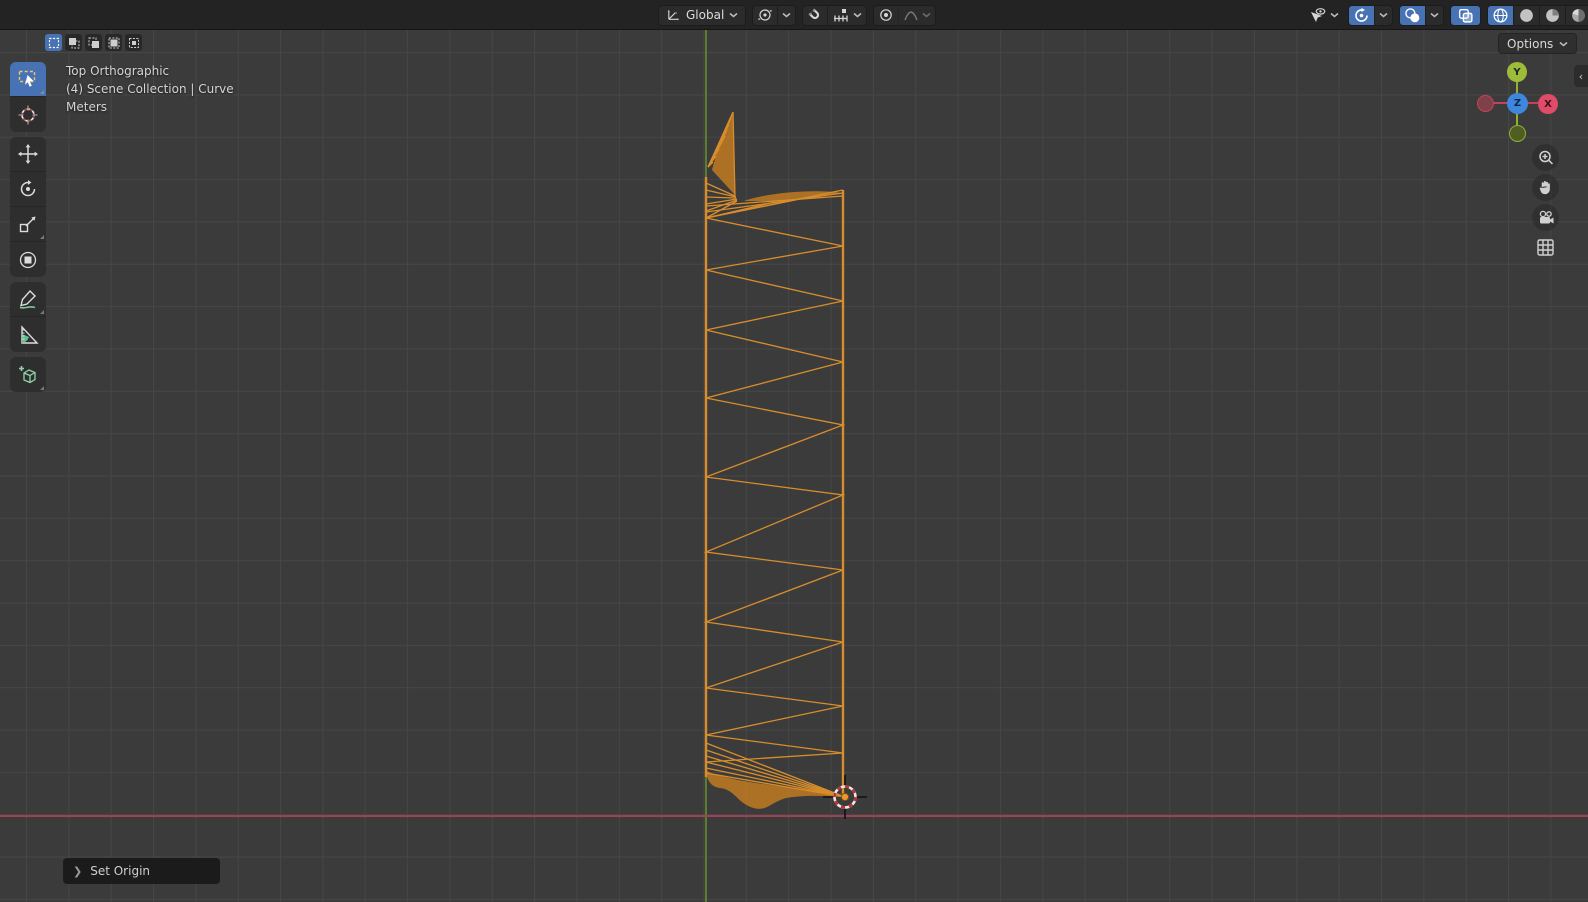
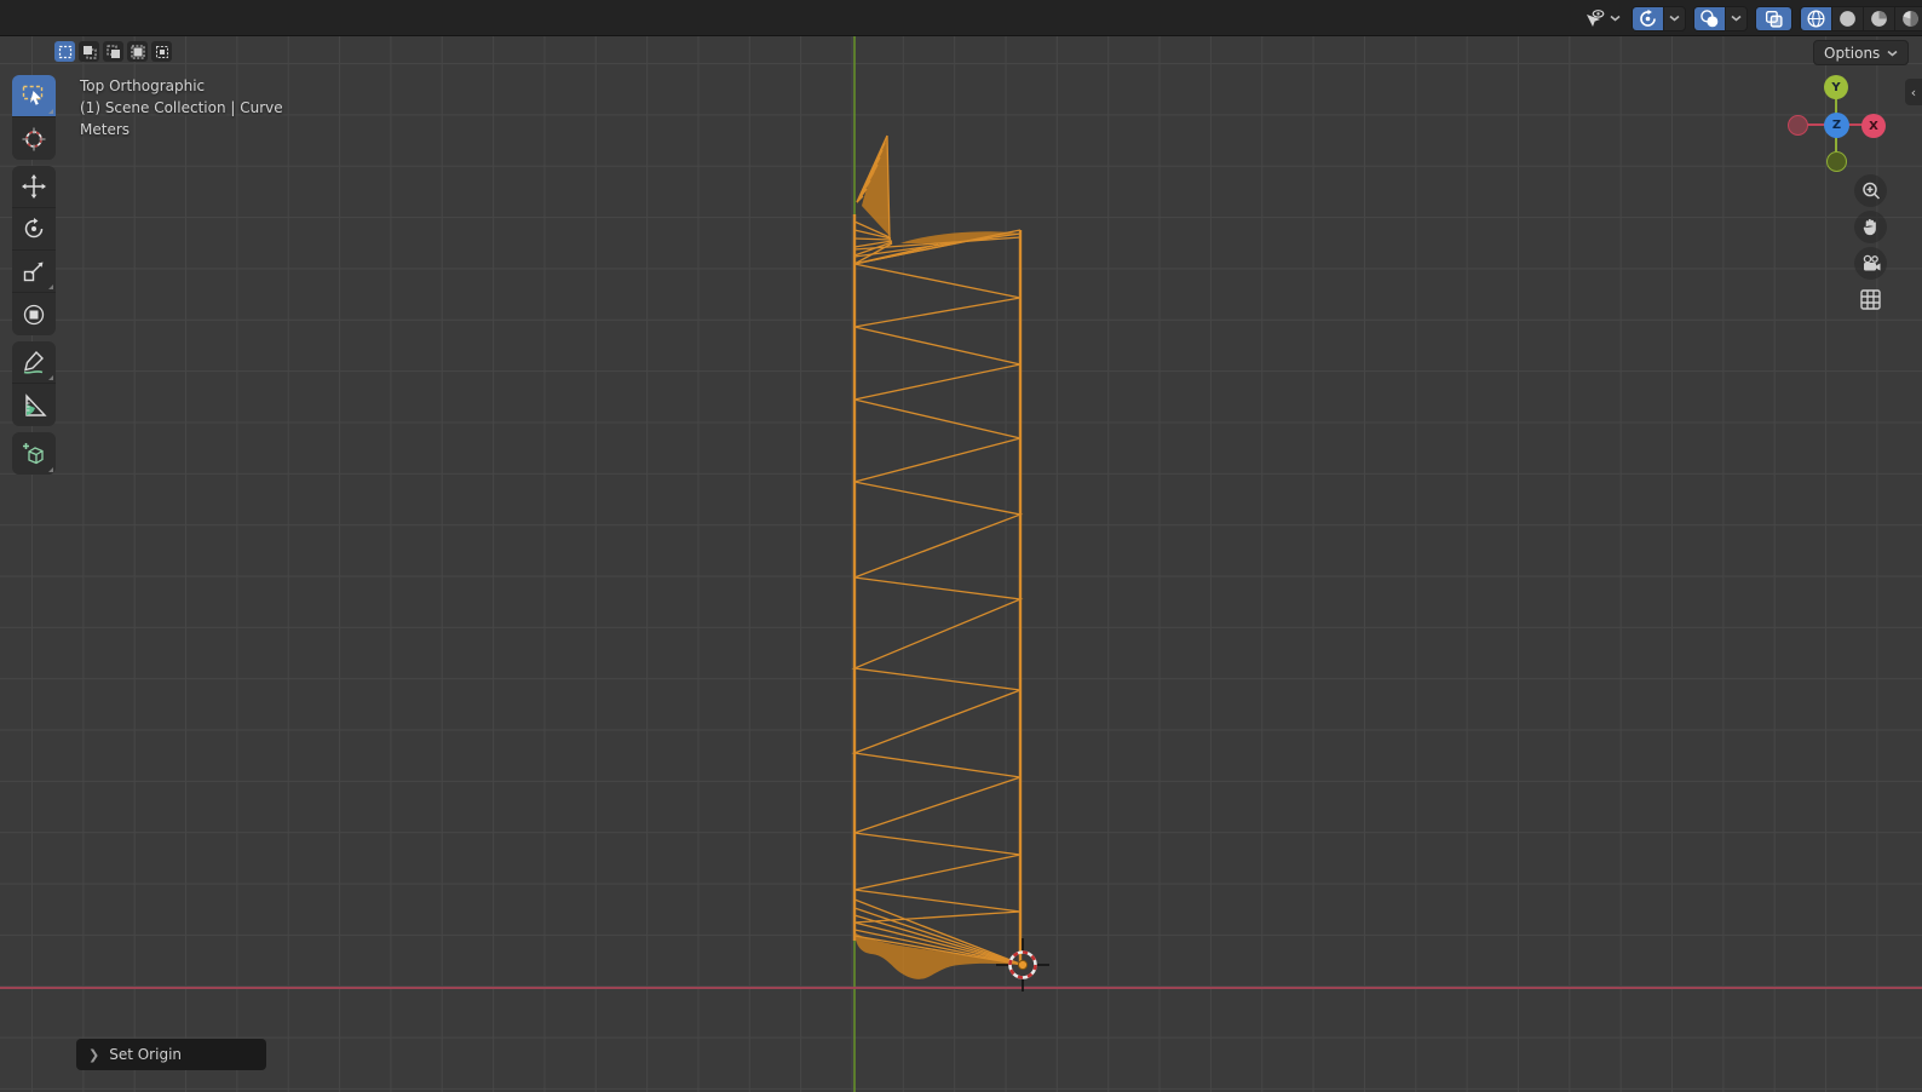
- Global
  Top Orthographic
- (4) Scene Collection | Curve
+ (1) Scene Collection | Curve
  Meters
  Options
  Y
  Z
  X
  ‹
  ❯
  Set Origin
